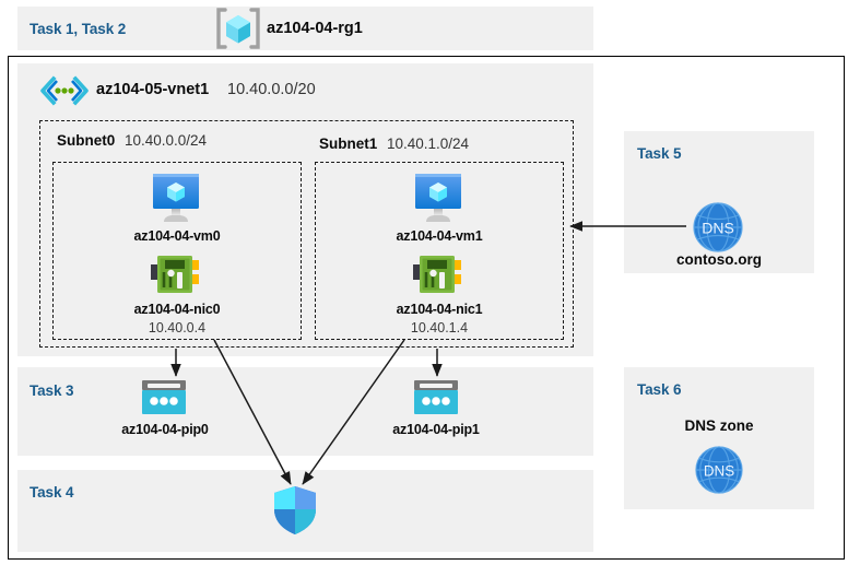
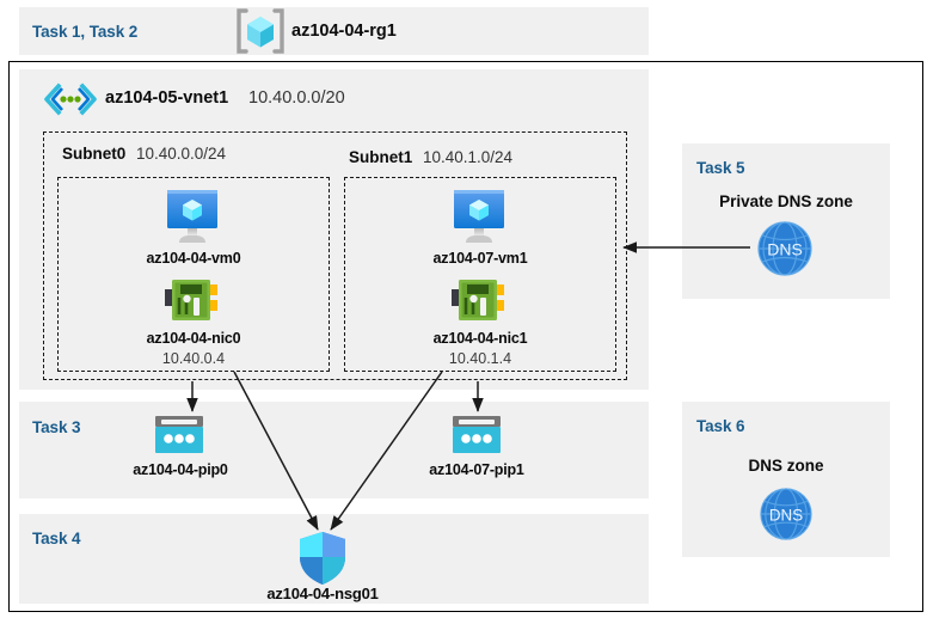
  Task 1, Task 2
  az104-04-rg1
  az104-05-vnet1
  10.40.0.0/20
  Subnet0
  10.40.0.0/24
  az104-04-vm0
  az104-04-nic0
  10.40.0.4
  Subnet1
  10.40.1.0/24
- az104-04-vm1
+ az104-07-vm1
  az104-04-nic1
  10.40.1.4
  Task 3
  az104-04-pip0
- az104-04-pip1
+ az104-07-pip1
  Task 4
+ az104-04-nsg01
  Task 5
+ Private DNS zone
  DNS
- contoso.org
  Task 6
  DNS zone
  DNS
